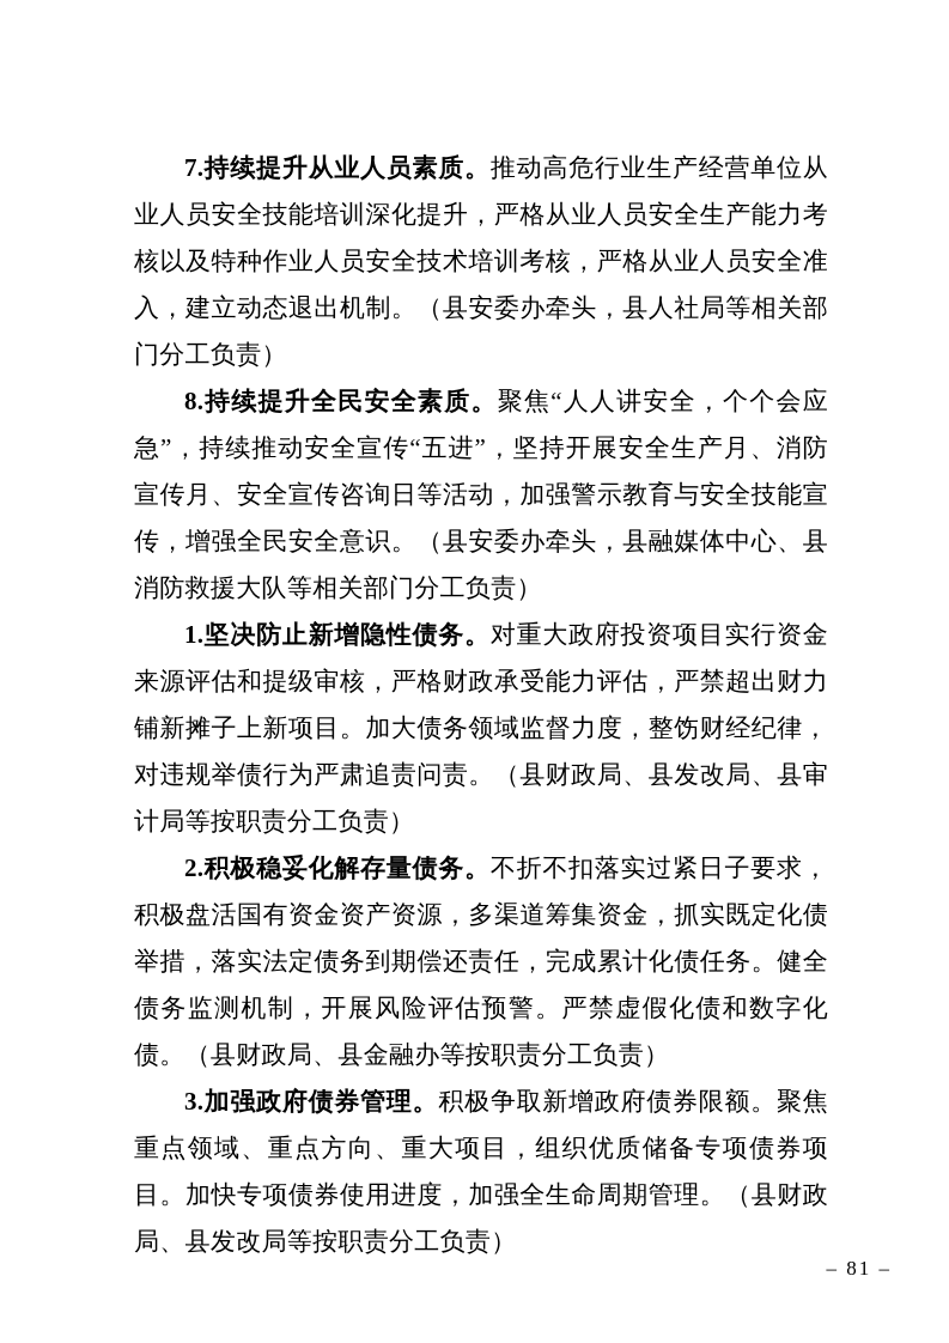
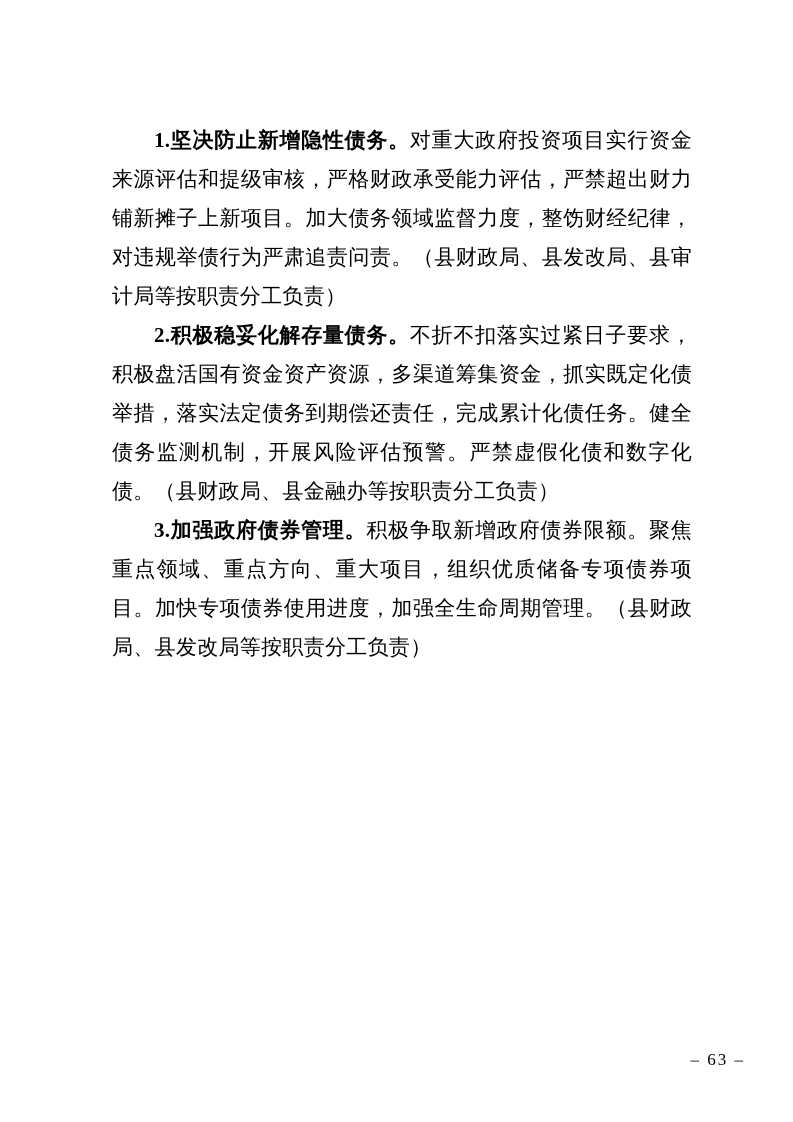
- 7.持续提升从业人员素质。推动高危行业生产经营单位从业人员安全技能培训深化提升，严格从业人员安全生产能力考核以及特种作业人员安全技术培训考核，严格从业人员安全准入，建立动态退出机制。（县安委办牵头，县人社局等相关部门分工负责）
- 8.持续提升全民安全素质。聚焦“人人讲安全，个个会应急”，持续推动安全宣传“五进”，坚持开展安全生产月、消防宣传月、安全宣传咨询日等活动，加强警示教育与安全技能宣传，增强全民安全意识。（县安委办牵头，县融媒体中心、县消防救援大队等相关部门分工负责）
  1.坚决防止新增隐性债务。对重大政府投资项目实行资金来源评估和提级审核，严格财政承受能力评估，严禁超出财力铺新摊子上新项目。加大债务领域监督力度，整饬财经纪律，对违规举债行为严肃追责问责。（县财政局、县发改局、县审计局等按职责分工负责）
  2.积极稳妥化解存量债务。不折不扣落实过紧日子要求，积极盘活国有资金资产资源，多渠道筹集资金，抓实既定化债举措，落实法定债务到期偿还责任，完成累计化债任务。健全债务监测机制，开展风险评估预警。严禁虚假化债和数字化债。（县财政局、县金融办等按职责分工负责）
  3.加强政府债券管理。积极争取新增政府债券限额。聚焦重点领域、重点方向、重大项目，组织优质储备专项债券项目。加快专项债券使用进度，加强全生命周期管理。（县财政局、县发改局等按职责分工负责）
- – 81 –
+ – 63 –
